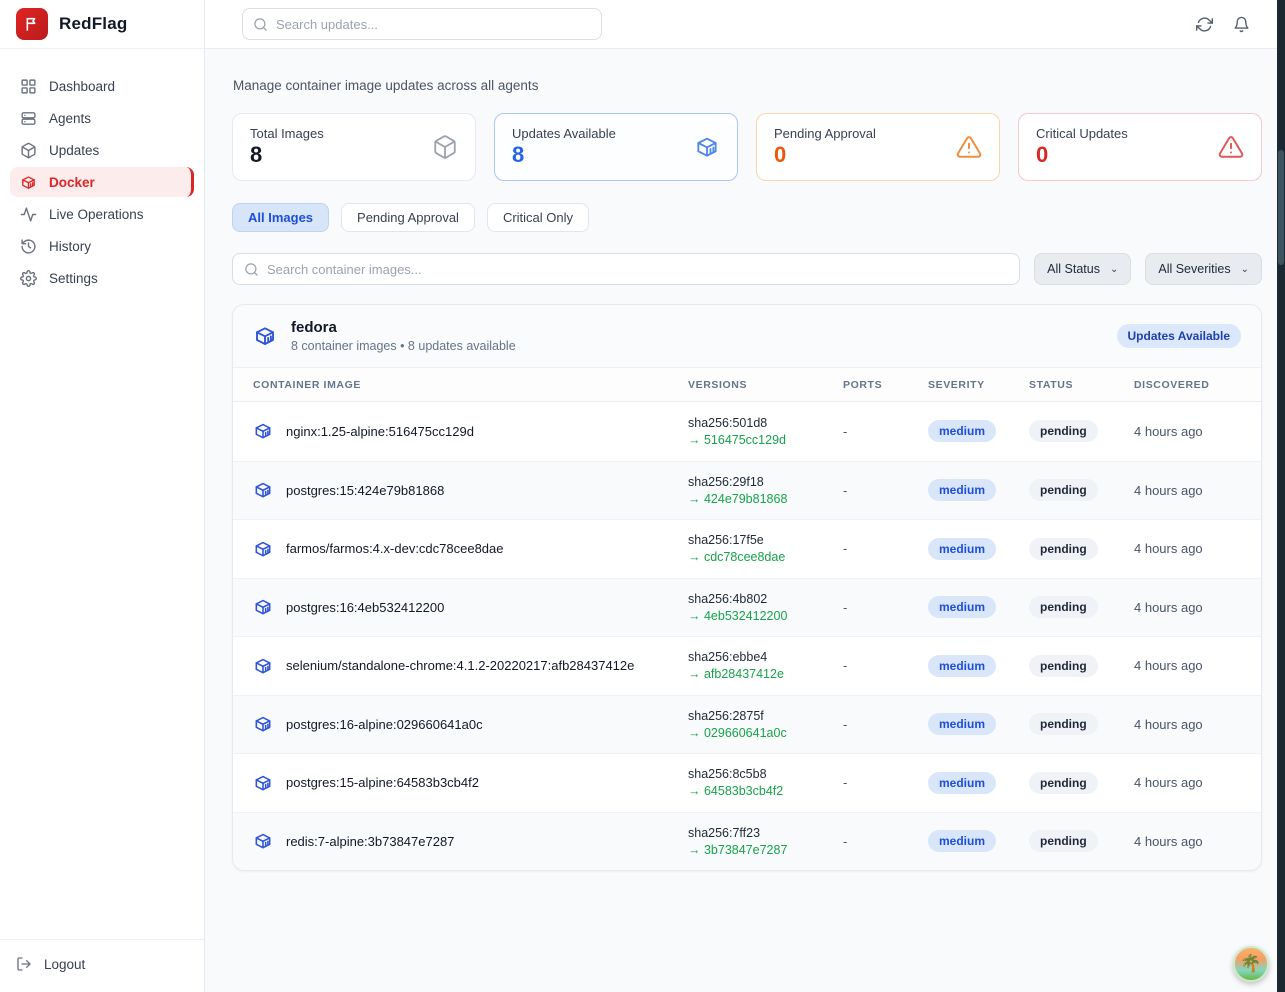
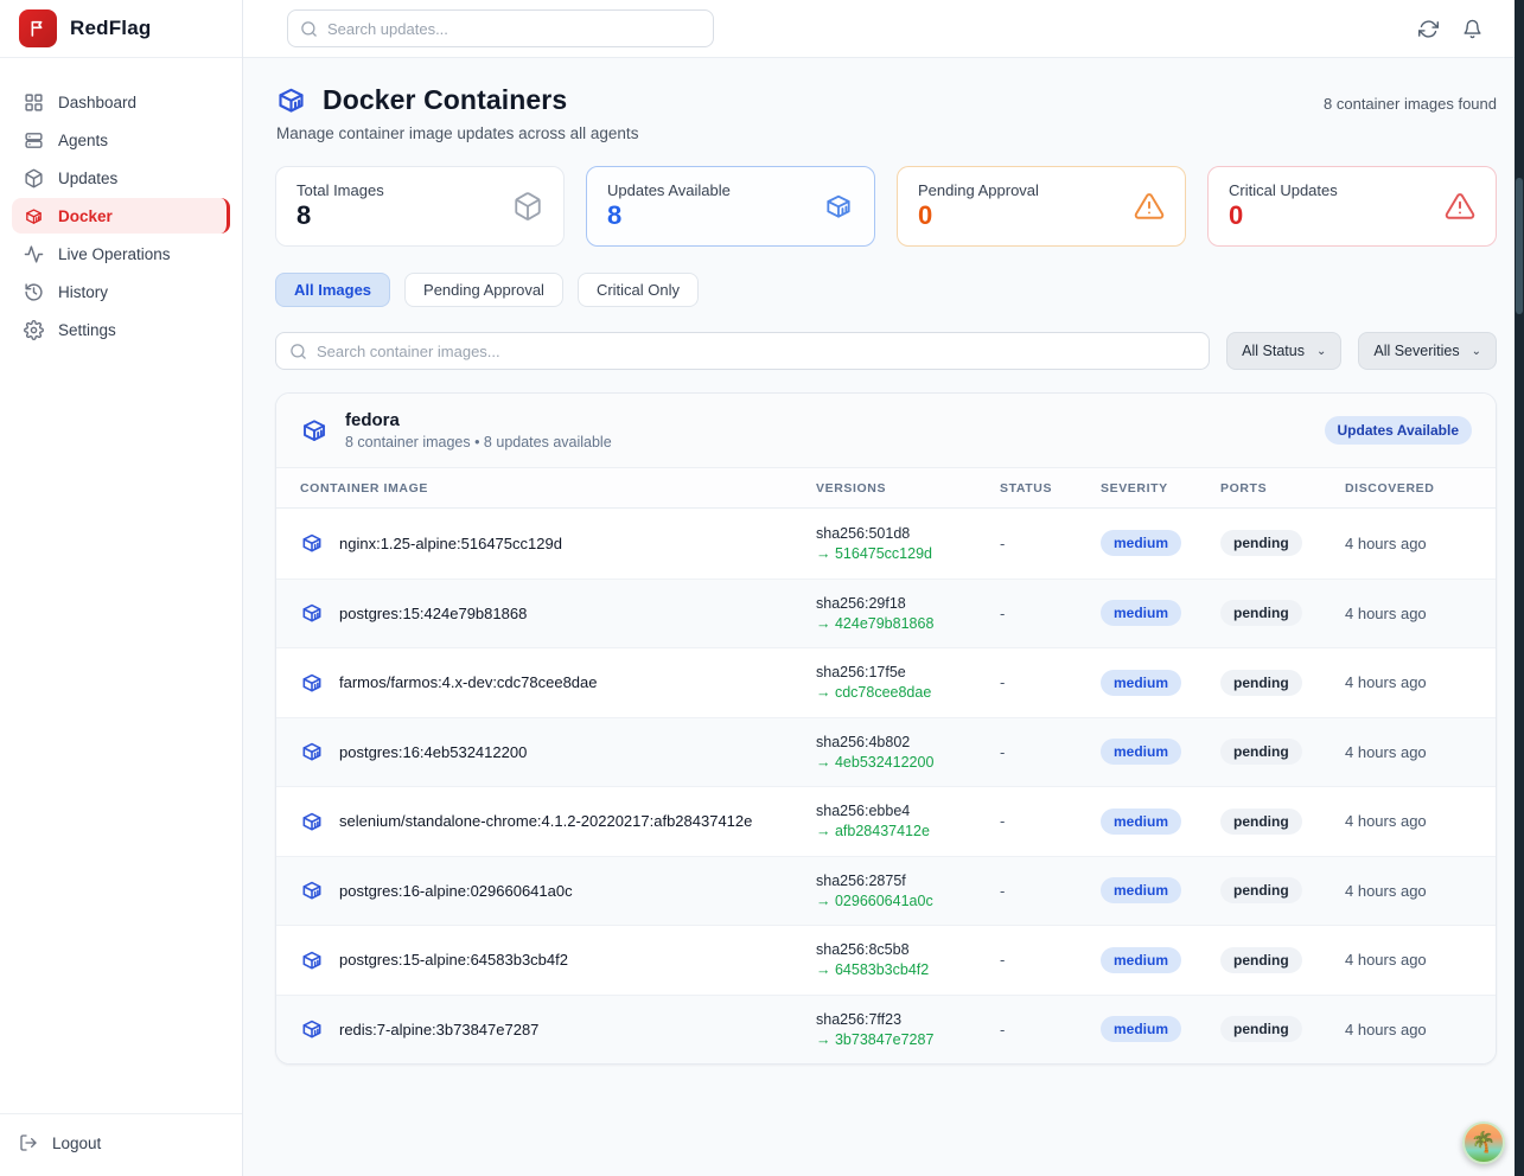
  RedFlag
  Dashboard
  Agents
  Updates
  Docker
  Live Operations
  History
  Settings
  Logout
  Search updates...
+ Docker Containers
+ 8 container images found
  Manage container image updates across all agents
  Total Images
  8
  Updates Available
  8
  Pending Approval
  0
  Critical Updates
  0
  All Images
  Pending Approval
  Critical Only
  Search container images...
  All Status
  ⌄
  All Severities
  ⌄
  fedora
  8 container images • 8 updates available
  Updates Available
  CONTAINER IMAGE
  VERSIONS
- PORTS
+ STATUS
  SEVERITY
- STATUS
+ PORTS
  DISCOVERED
  nginx:1.25-alpine:516475cc129d
  sha256:501d8
  → 516475cc129d
  -
  medium
  pending
  4 hours ago
  postgres:15:424e79b81868
  sha256:29f18
  → 424e79b81868
  -
  medium
  pending
  4 hours ago
  farmos/farmos:4.x-dev:cdc78cee8dae
  sha256:17f5e
  → cdc78cee8dae
  -
  medium
  pending
  4 hours ago
  postgres:16:4eb532412200
  sha256:4b802
  → 4eb532412200
  -
  medium
  pending
  4 hours ago
  selenium/standalone-chrome:4.1.2-20220217:afb28437412e
  sha256:ebbe4
  → afb28437412e
  -
  medium
  pending
  4 hours ago
  postgres:16-alpine:029660641a0c
  sha256:2875f
  → 029660641a0c
  -
  medium
  pending
  4 hours ago
  postgres:15-alpine:64583b3cb4f2
  sha256:8c5b8
  → 64583b3cb4f2
  -
  medium
  pending
  4 hours ago
  redis:7-alpine:3b73847e7287
  sha256:7ff23
  → 3b73847e7287
  -
  medium
  pending
  4 hours ago
  🌴
